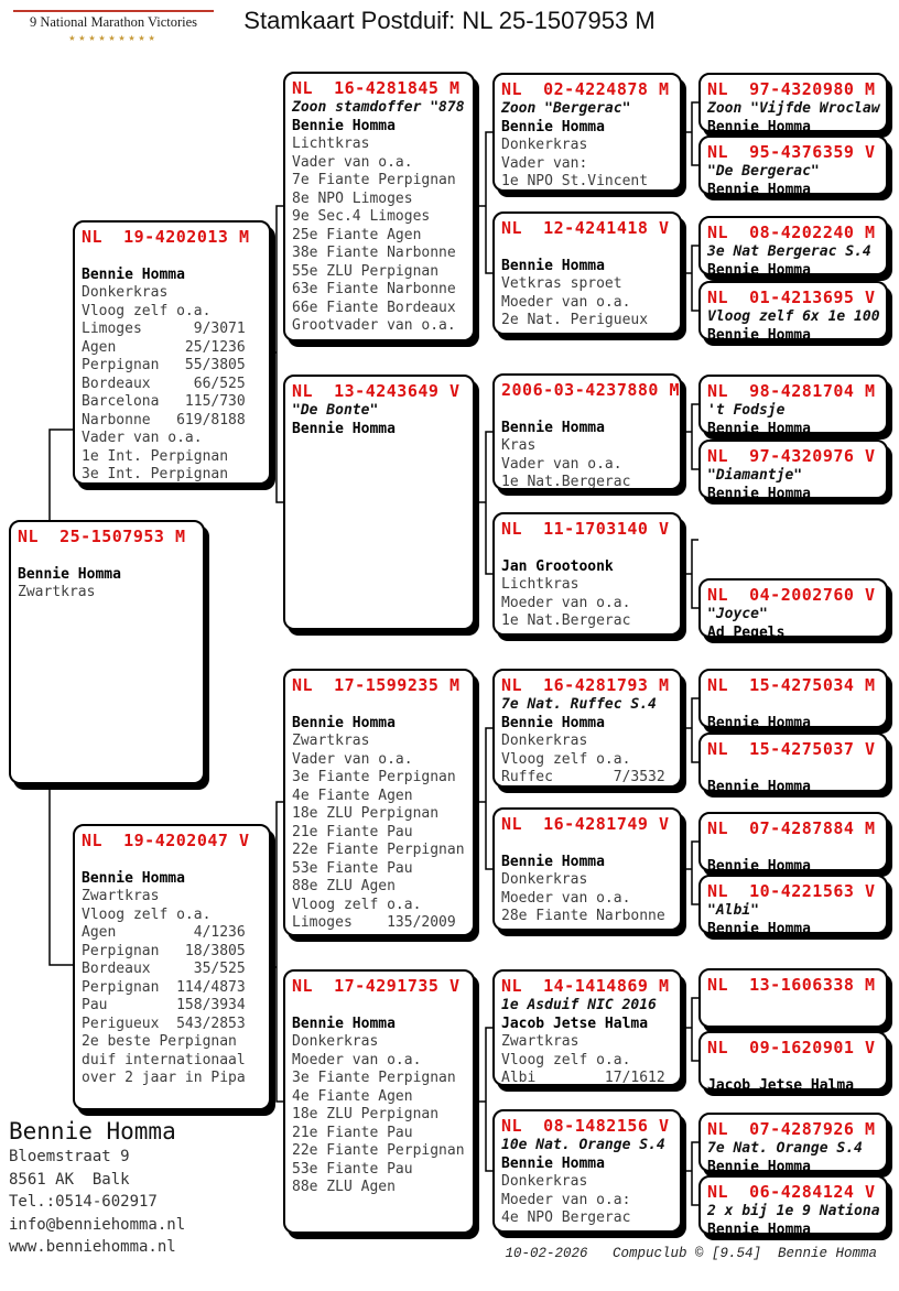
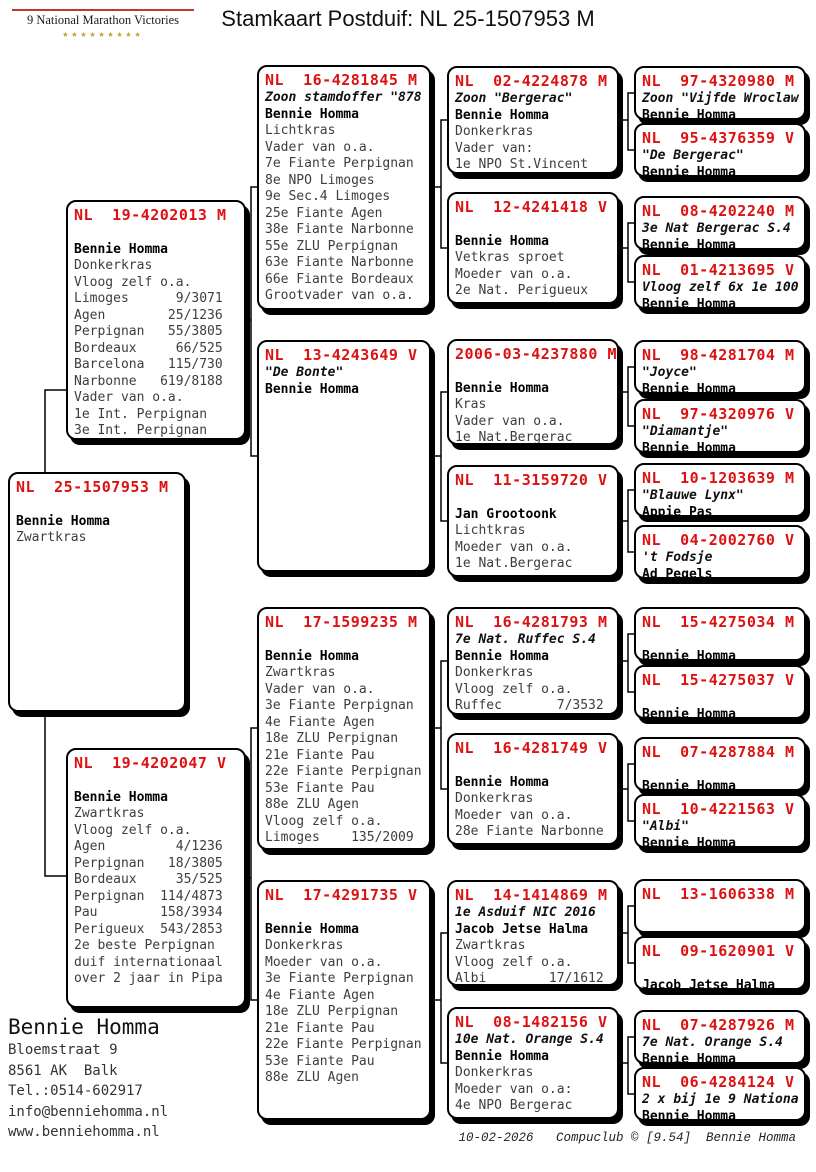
  Stamkaart Postduif: NL 25-1507953 M
  9 National Marathon Victories
  ★★★★★★★★★
  NL 25-1507953 M
  Bennie Homma
  Zwartkras
  NL 19-4202013 M
  Bennie Homma
  Donkerkras
  Vloog zelf o.a.
  Limoges 9/3071
  Agen 25/1236
  Perpignan 55/3805
  Bordeaux 66/525
  Barcelona 115/730
  Narbonne 619/8188
  Vader van o.a.
  1e Int. Perpignan
  3e Int. Perpignan
  NL 19-4202047 V
  Bennie Homma
  Zwartkras
  Vloog zelf o.a.
  Agen 4/1236
  Perpignan 18/3805
  Bordeaux 35/525
  Perpignan 114/4873
  Pau 158/3934
  Perigueux 543/2853
  2e beste Perpignan
  duif internationaal
  over 2 jaar in Pipa
  NL 16-4281845 M
  Zoon stamdoffer "878
  Bennie Homma
  Lichtkras
  Vader van o.a.
  7e Fiante Perpignan
  8e NPO Limoges
  9e Sec.4 Limoges
  25e Fiante Agen
  38e Fiante Narbonne
  55e ZLU Perpignan
  63e Fiante Narbonne
  66e Fiante Bordeaux
  Grootvader van o.a.
  NL 13-4243649 V
  "De Bonte"
  Bennie Homma
  NL 17-1599235 M
  Bennie Homma
  Zwartkras
  Vader van o.a.
  3e Fiante Perpignan
  4e Fiante Agen
  18e ZLU Perpignan
  21e Fiante Pau
  22e Fiante Perpignan
  53e Fiante Pau
  88e ZLU Agen
  Vloog zelf o.a.
  Limoges 135/2009
  NL 17-4291735 V
  Bennie Homma
  Donkerkras
  Moeder van o.a.
  3e Fiante Perpignan
  4e Fiante Agen
  18e ZLU Perpignan
  21e Fiante Pau
  22e Fiante Perpignan
  53e Fiante Pau
  88e ZLU Agen
  NL 02-4224878 M
  Zoon "Bergerac"
  Bennie Homma
  Donkerkras
  Vader van:
  1e NPO St.Vincent
  NL 12-4241418 V
  Bennie Homma
  Vetkras sproet
  Moeder van o.a.
  2e Nat. Perigueux
  2006-03-4237880 M
  Bennie Homma
  Kras
  Vader van o.a.
  1e Nat.Bergerac
- NL 11-1703140 V
+ NL 11-3159720 V
  Jan Grootoonk
  Lichtkras
  Moeder van o.a.
  1e Nat.Bergerac
  NL 16-4281793 M
  7e Nat. Ruffec S.4
  Bennie Homma
  Donkerkras
  Vloog zelf o.a.
  Ruffec 7/3532
  NL 16-4281749 V
  Bennie Homma
  Donkerkras
  Moeder van o.a.
  28e Fiante Narbonne
  NL 14-1414869 M
  1e Asduif NIC 2016
  Jacob Jetse Halma
  Zwartkras
  Vloog zelf o.a.
  Albi 17/1612
  NL 08-1482156 V
  10e Nat. Orange S.4
  Bennie Homma
  Donkerkras
  Moeder van o.a:
  4e NPO Bergerac
  NL 97-4320980 M
  Zoon "Vijfde Wroclaw
  Bennie Homma
  NL 95-4376359 V
  "De Bergerac"
  Bennie Homma
  NL 08-4202240 M
  3e Nat Bergerac S.4
  Bennie Homma
  NL 01-4213695 V
  Vloog zelf 6x 1e 100
  Bennie Homma
  NL 98-4281704 M
- 't Fodsje
+ "Joyce"
  Bennie Homma
  NL 97-4320976 V
  "Diamantje"
  Bennie Homma
+ NL 10-1203639 M
+ "Blauwe Lynx"
+ Appie Pas
  NL 04-2002760 V
- "Joyce"
+ 't Fodsje
  Ad Pegels
  NL 15-4275034 M
  Bennie Homma
  NL 15-4275037 V
  Bennie Homma
  NL 07-4287884 M
  Bennie Homma
  NL 10-4221563 V
  "Albi"
  Bennie Homma
  NL 13-1606338 M
  NL 09-1620901 V
  Jacob Jetse Halma
  NL 07-4287926 M
  7e Nat. Orange S.4
  Bennie Homma
  NL 06-4284124 V
  2 x bij 1e 9 Nationa
  Bennie Homma
  Bennie Homma
  Bloemstraat 9
  8561 AK Balk
  Tel.:0514-602917
  info@benniehomma.nl
  www.benniehomma.nl
  10-02-2026 Compuclub © [9.54] Bennie Homma
